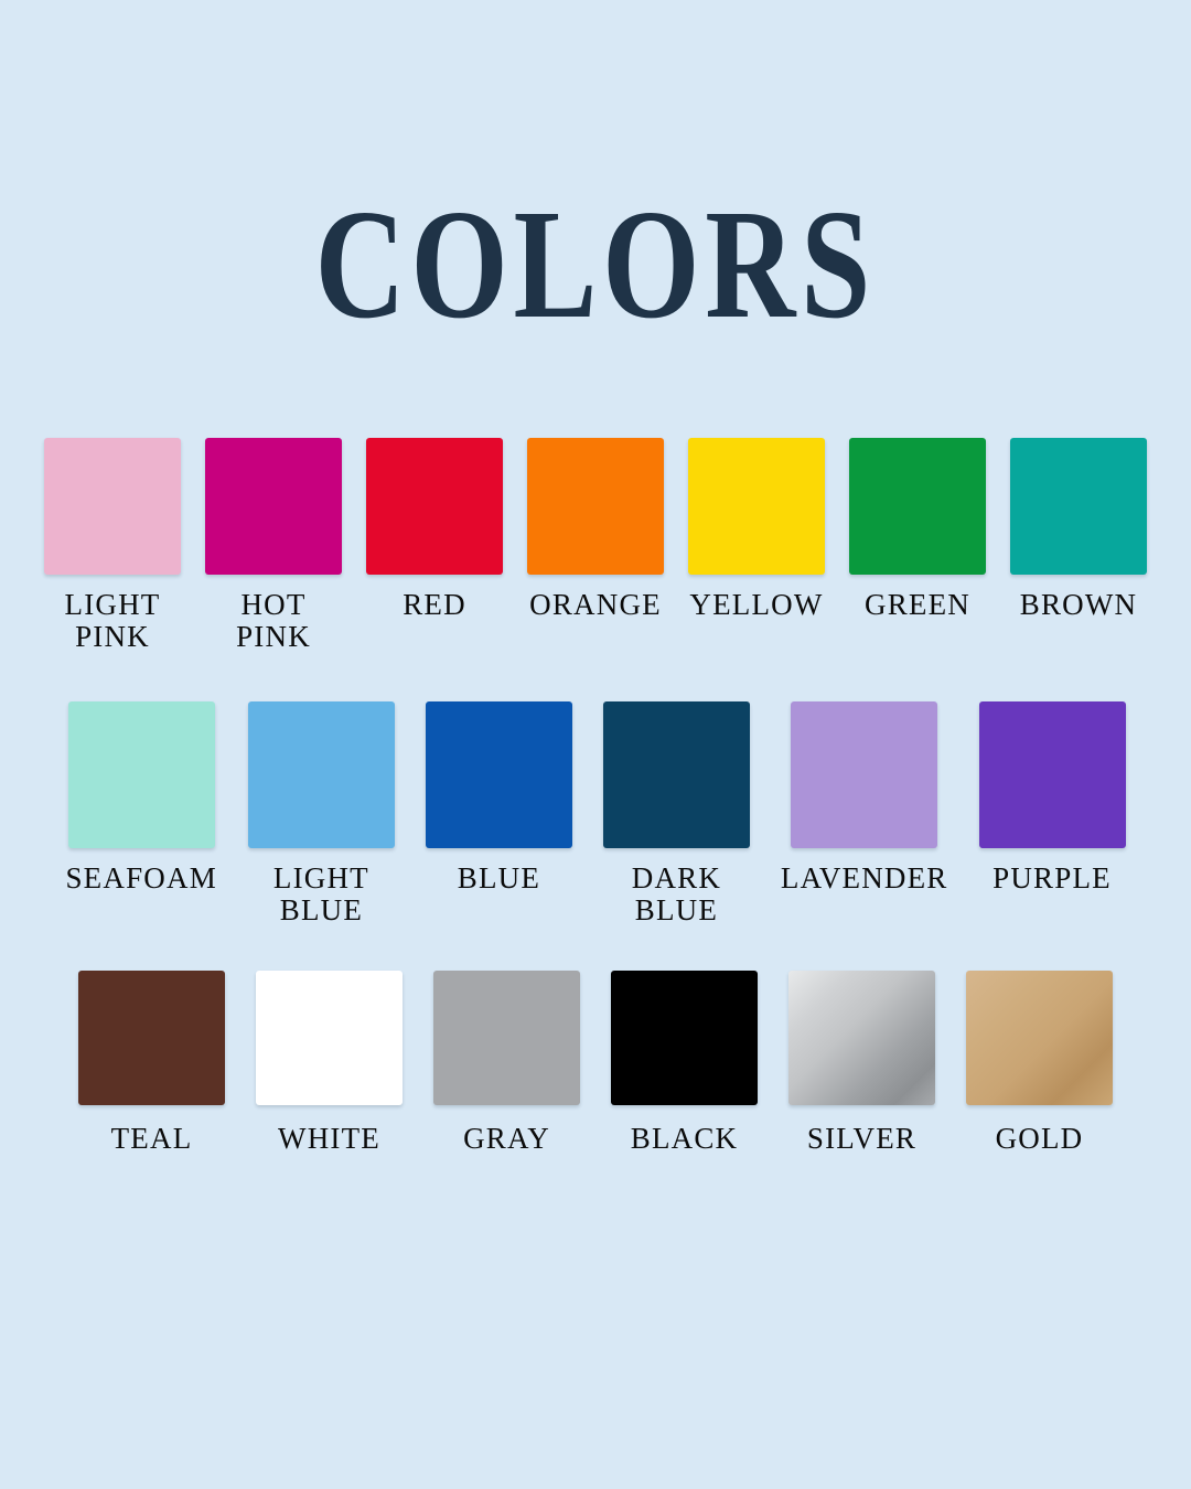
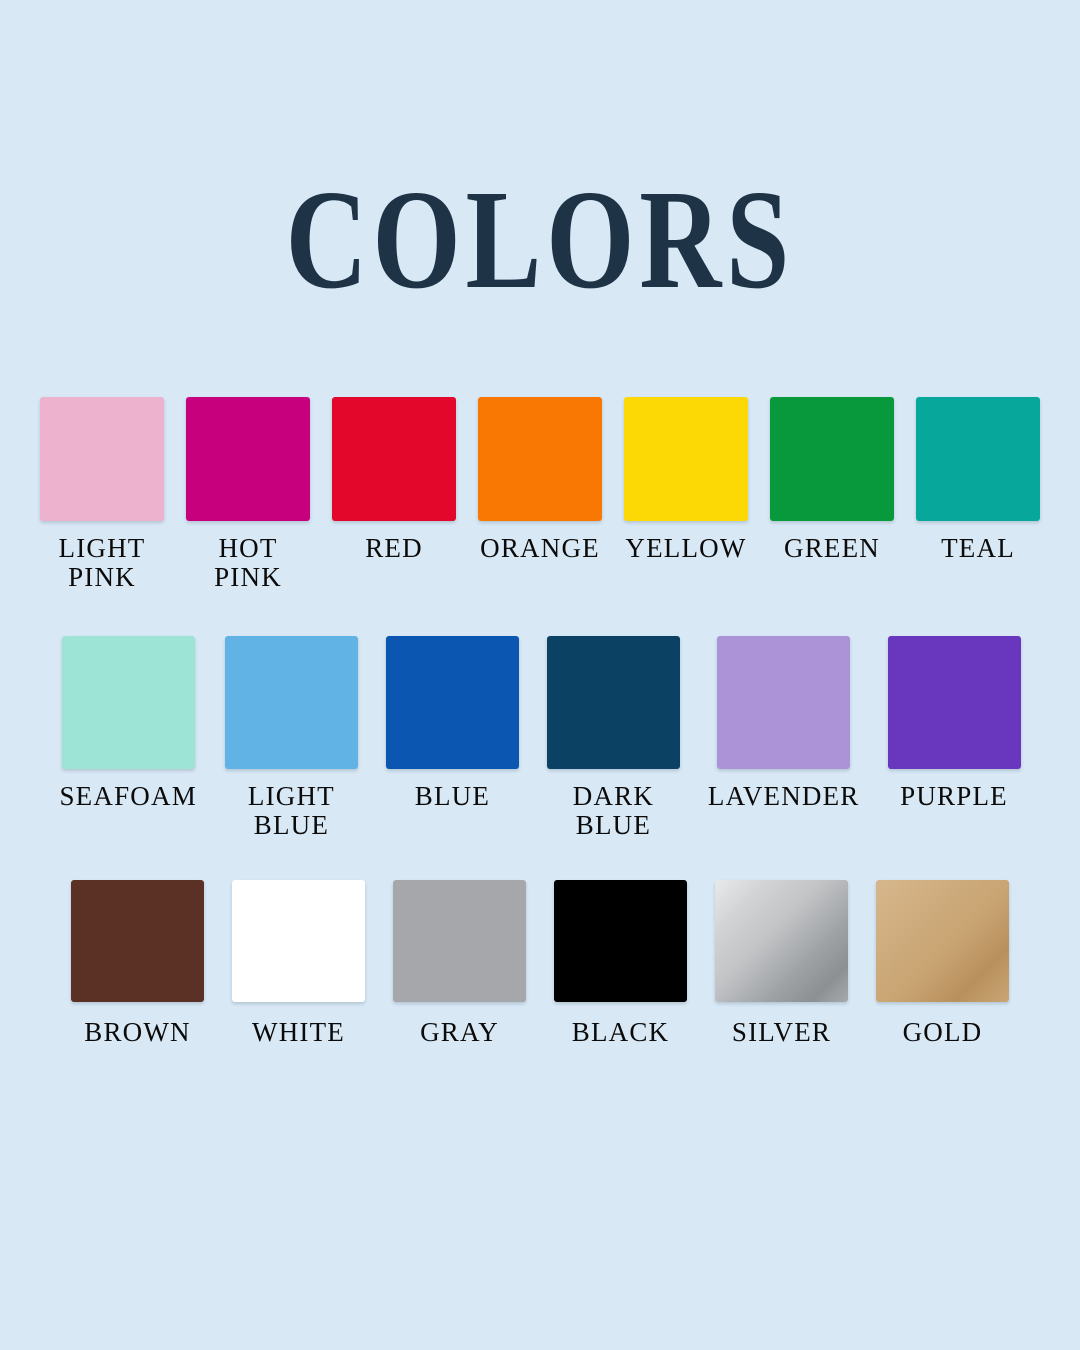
  COLORS
  LIGHT
  PINK
  HOT
  PINK
  RED
  ORANGE
  YELLOW
  GREEN
- BROWN
+ TEAL
  SEAFOAM
  LIGHT
  BLUE
  BLUE
  DARK
  BLUE
  LAVENDER
  PURPLE
- TEAL
+ BROWN
  WHITE
  GRAY
  BLACK
  SILVER
  GOLD
